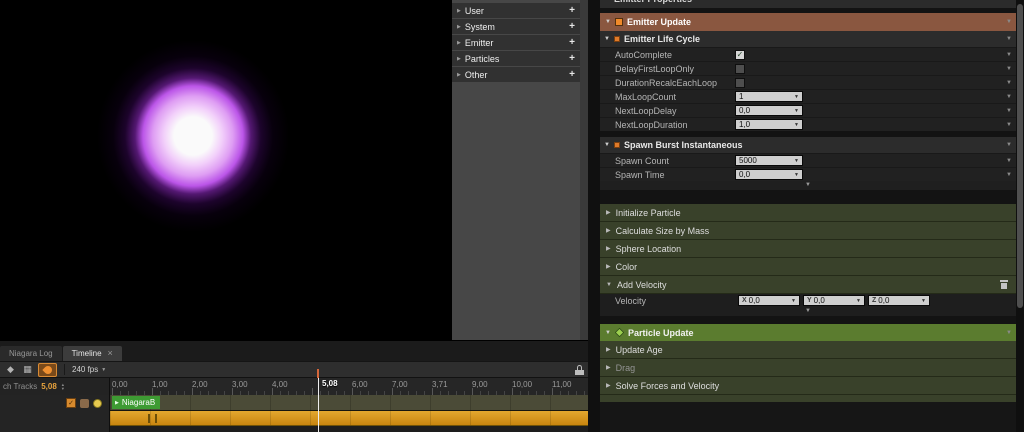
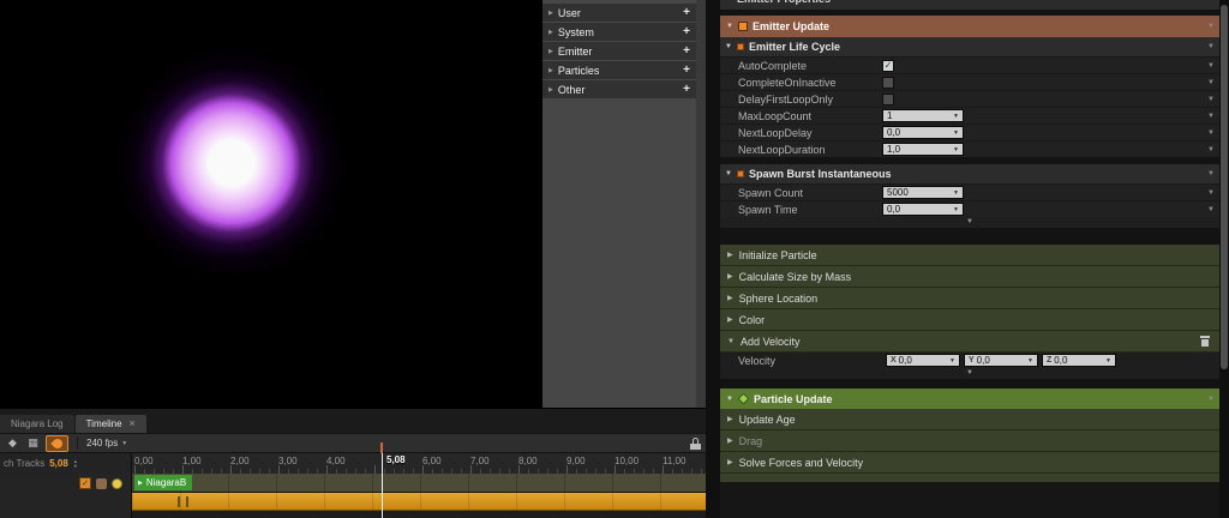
  User
  +
  System
  +
  Emitter
  +
  Particles
  +
  Other
  +
  Emitter Update
  Emitter Life Cycle
  AutoComplete
  ✓
+ CompleteOnInactive
  DelayFirstLoopOnly
- DurationRecalcEachLoop
  MaxLoopCount
  1
  NextLoopDelay
  0,0
  NextLoopDuration
  1,0
  Spawn Burst Instantaneous
  Spawn Count
  5000
  Spawn Time
  0,0
  Initialize Particle
  Calculate Size by Mass
  Sphere Location
  Color
  Add Velocity
  Velocity
  0,0
  0,0
  0,0
  Particle Update
  Update Age
  Drag
  Solve Forces and Velocity
  Niagara Log
  Timeline
  ×
  ◆
  ▦
  240 fps
  ch Tracks
  5,08
  0,00
  1,00
  2,00
  3,00
  4,00
  6,00
  7,00
- 3,71
+ 8,00
  9,00
  10,00
  11,00
  NiagaraB
  5,08
